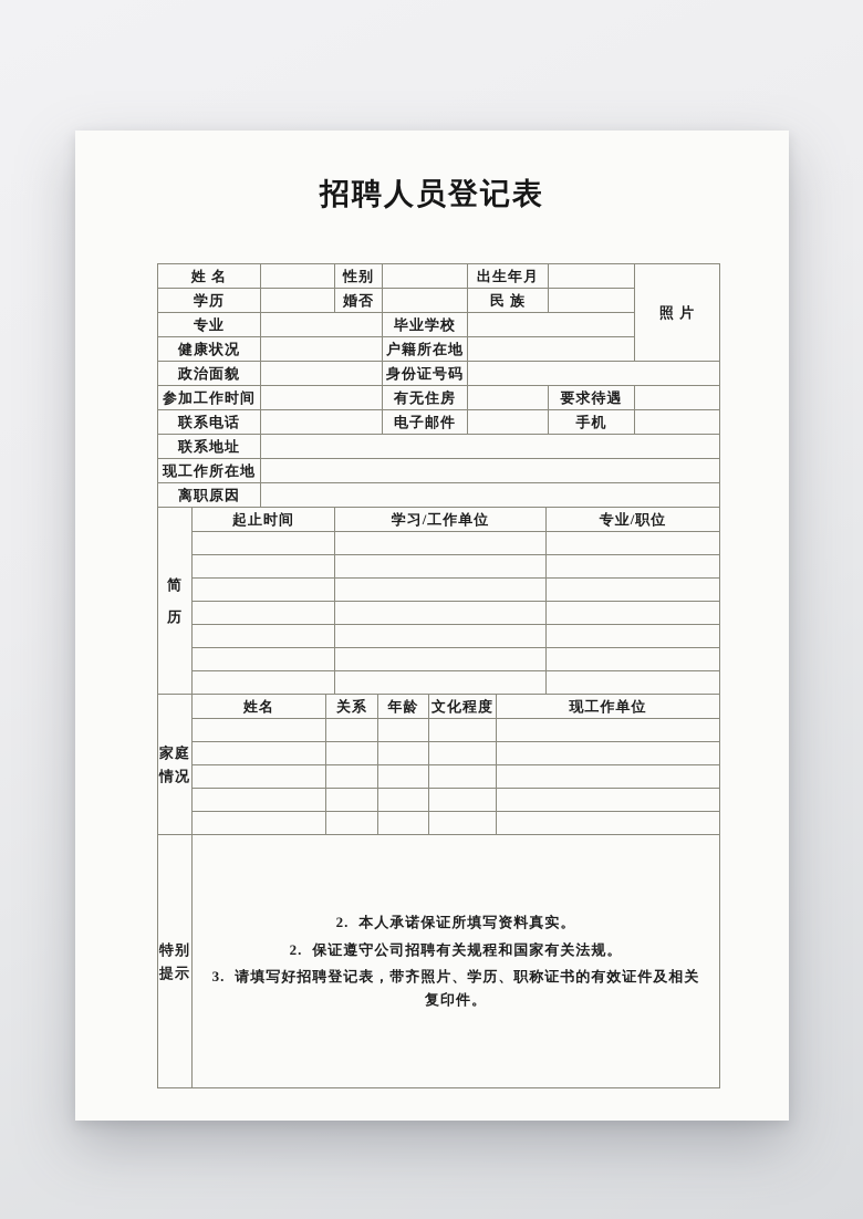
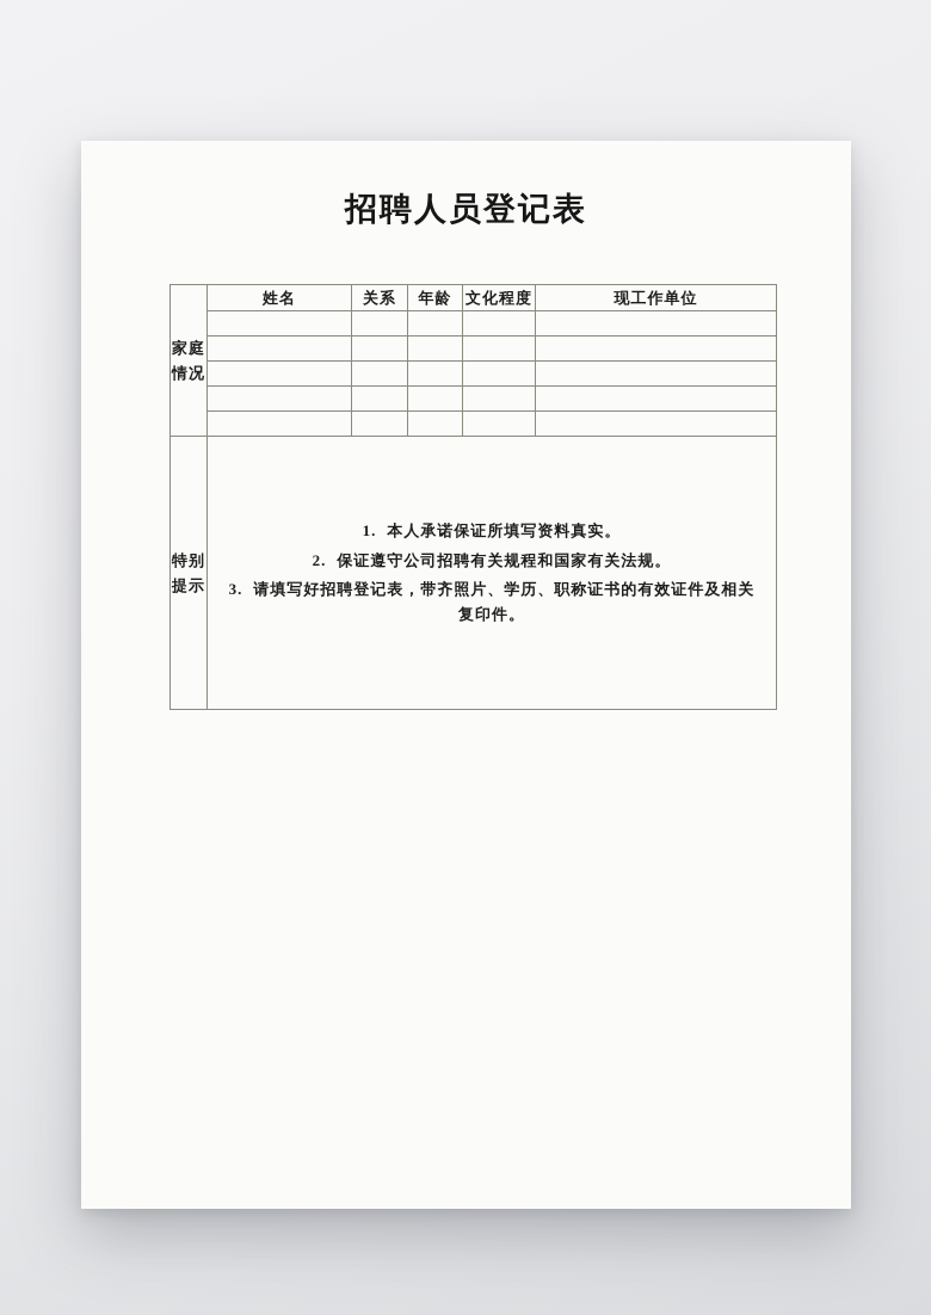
  招聘人员登记表
- 姓 名		性别		出生年月		照 片
- 学历		婚否		民 族
- 专业		毕业学校
- 健康状况		户籍所在地
- 政治面貌		身份证号码
- 参加工作时间		有无住房		要求待遇
- 联系电话		电子邮件		手机
- 联系地址
- 现工作所在地
- 离职原因
- 简 历	起止时间	学习/工作单位	专业/职位
  家庭 情况	姓名	关系	年龄	文化程度	现工作单位
- 特别 提示	2. 本人承诺保证所填写资料真实。 2. 保证遵守公司招聘有关规程和国家有关法规。 3. 请填写好招聘登记表，带齐照片、学历、职称证书的有效证件及相关复印件。
+ 特别 提示	1. 本人承诺保证所填写资料真实。 2. 保证遵守公司招聘有关规程和国家有关法规。 3. 请填写好招聘登记表，带齐照片、学历、职称证书的有效证件及相关复印件。
